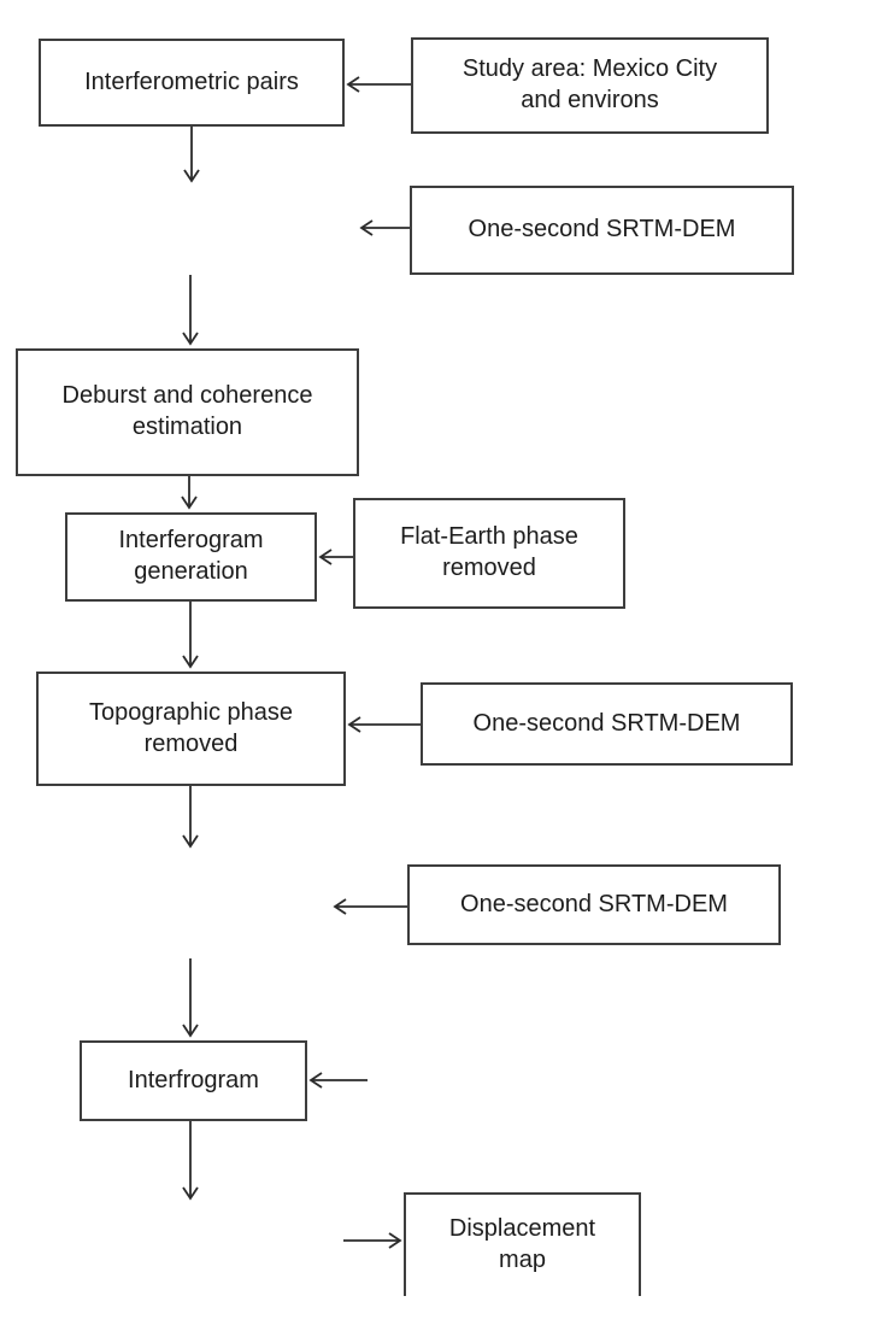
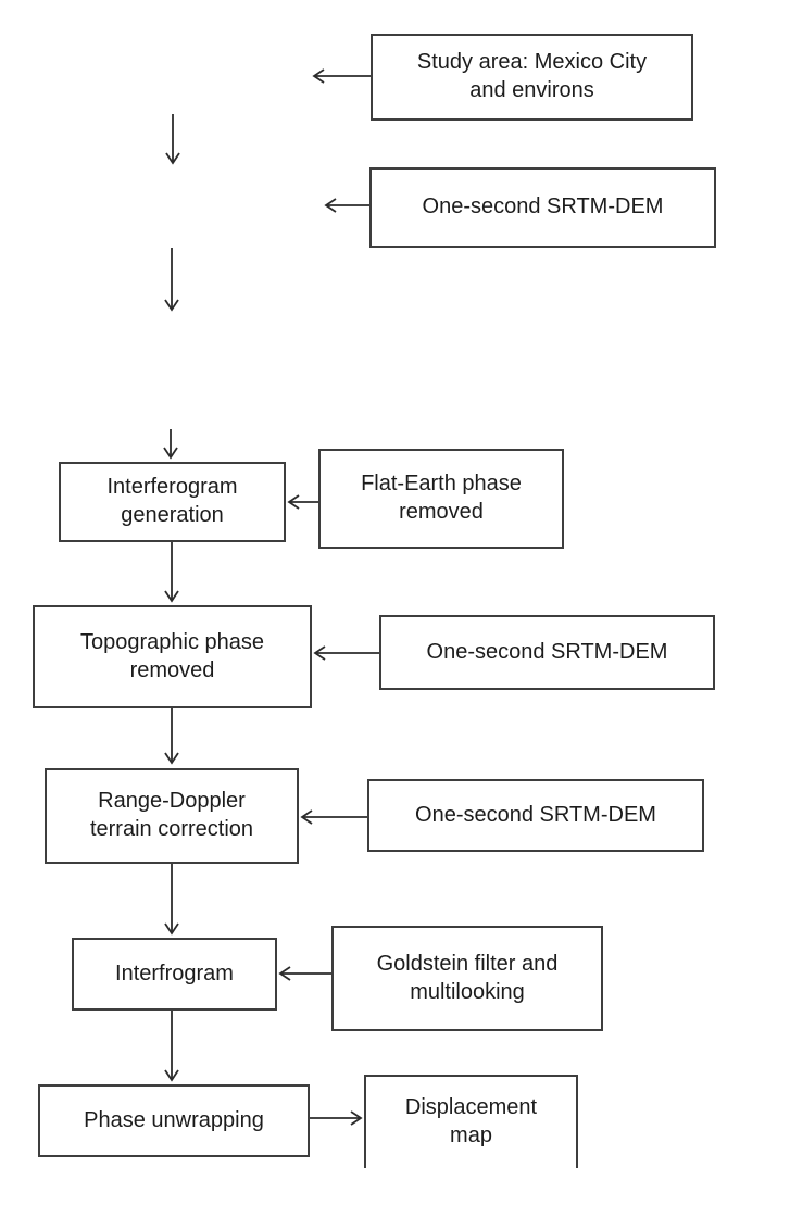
- Interferometric pairs
- Deburst and coherence
- estimation
  Interferogram
  generation
  Topographic phase
  removed
+ Range-Doppler
+ terrain correction
  Interfrogram
+ Phase unwrapping
  Study area: Mexico City
  and environs
  One-second SRTM-DEM
  Flat-Earth phase
  removed
  One-second SRTM-DEM
  One-second SRTM-DEM
+ Goldstein filter and
+ multilooking
  Displacement
  map
